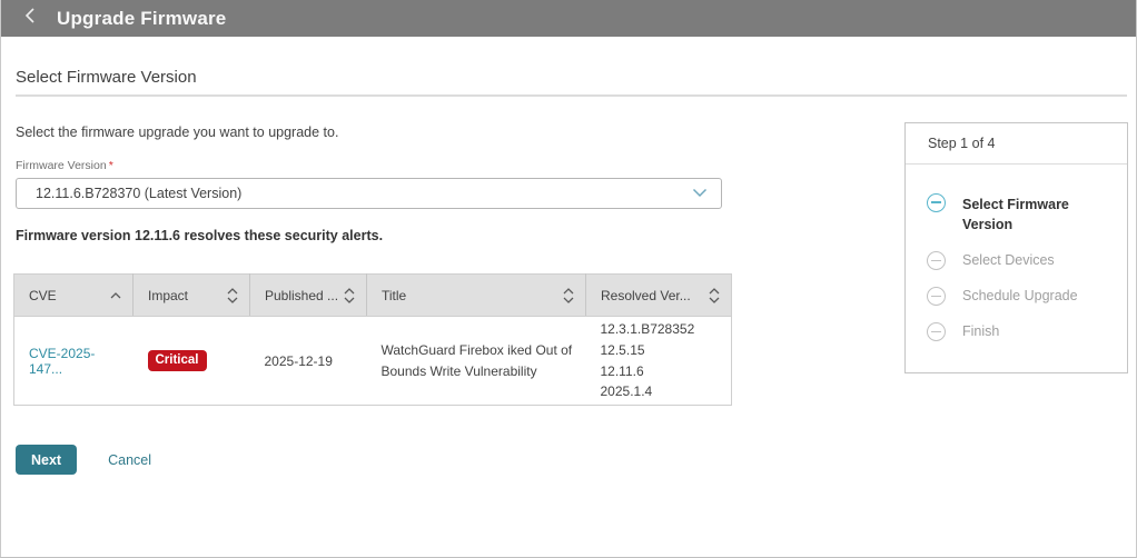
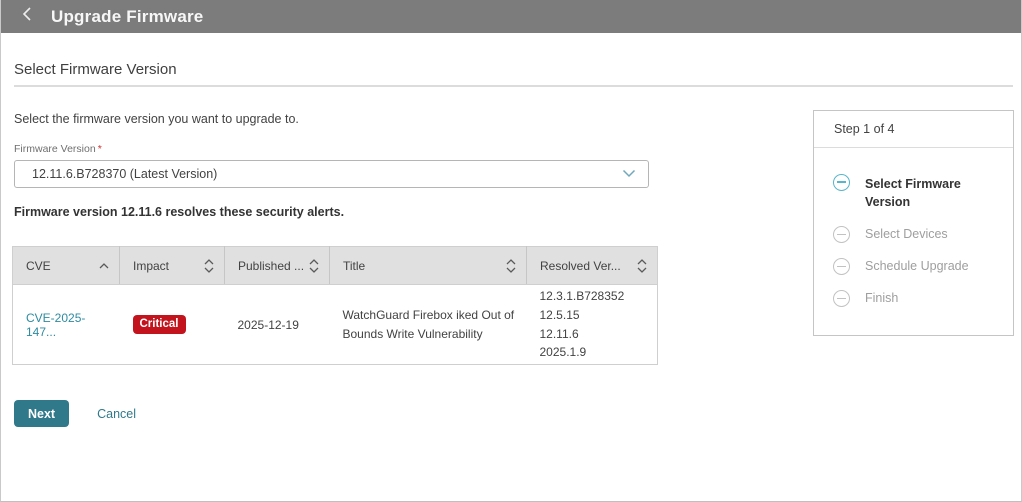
  Upgrade Firmware
  Select Firmware Version
- Select the firmware upgrade you want to upgrade to.
+ Select the firmware version you want to upgrade to.
  Firmware Version *
  12.11.6.B728370 (Latest Version)
  Firmware version 12.11.6 resolves these security alerts.
  CVE	Impact	Published ...	Title	Resolved Ver...
- CVE-2025-147...	Critical	2025-12-19	WatchGuard Firebox iked Out of Bounds Write Vulnerability	12.3.1.B728352 12.5.15 12.11.6 2025.1.4
+ CVE-2025-147...	Critical	2025-12-19	WatchGuard Firebox iked Out of Bounds Write Vulnerability	12.3.1.B728352 12.5.15 12.11.6 2025.1.9
  Next
  Cancel
  Step 1 of 4
  Select Firmware Version
  Select Devices
  Schedule Upgrade
  Finish
